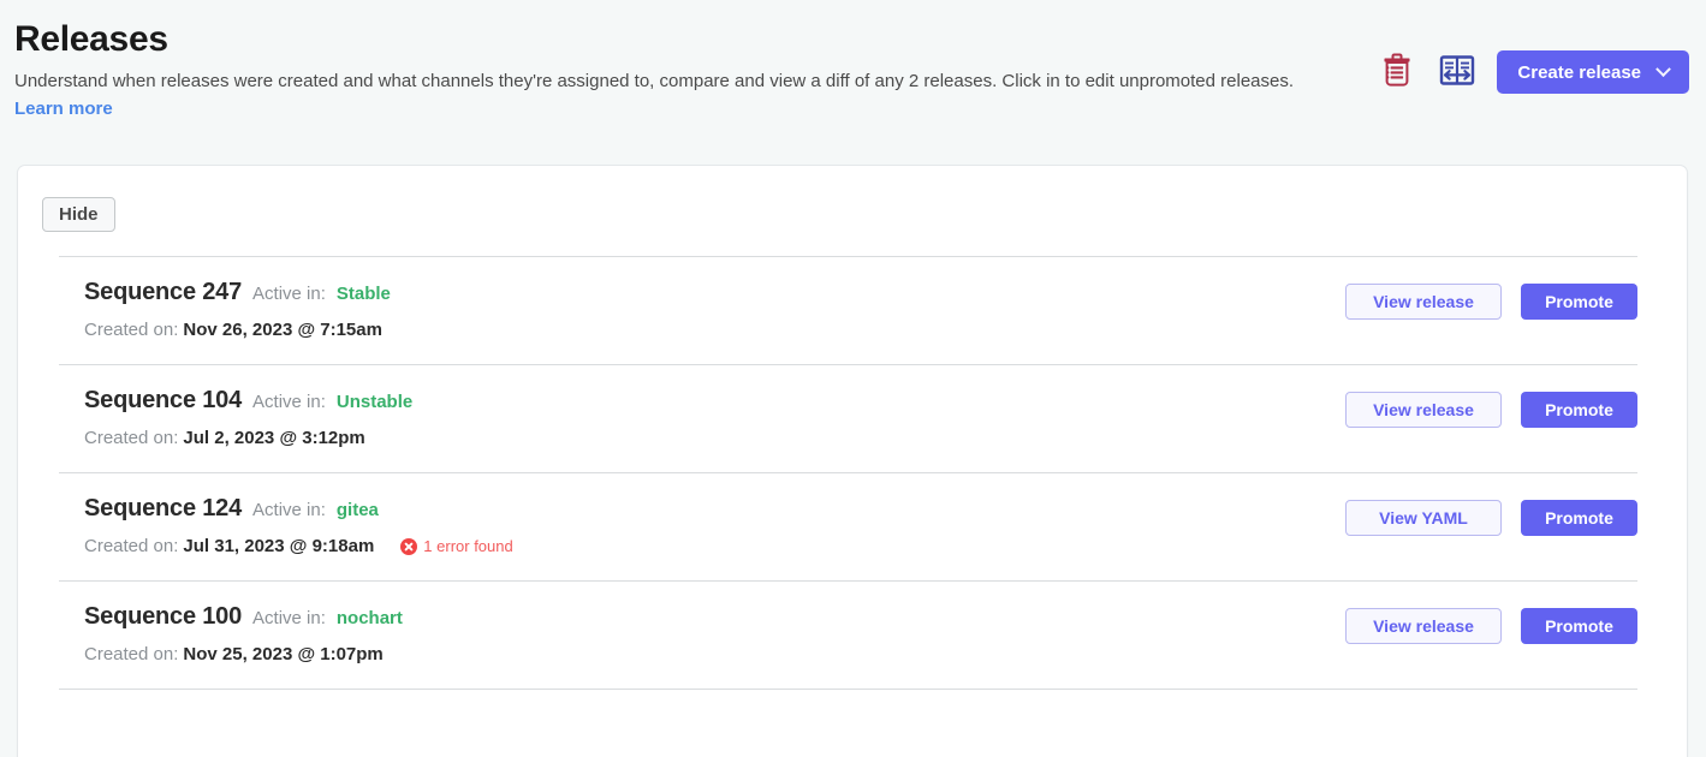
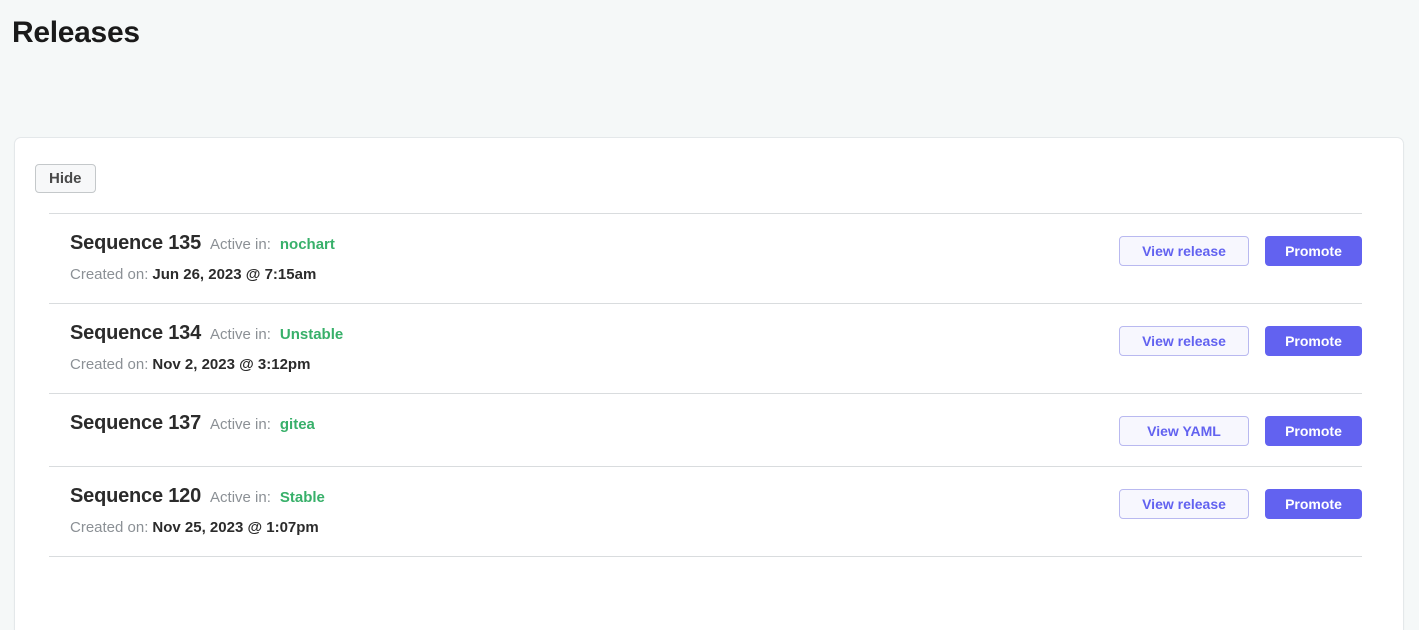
  Releases
- Understand when releases were created and what channels they're assigned to, compare and view a diff of any 2 releases. Click in to edit unpromoted releases. Learn more
- Create release
  Hide
- Sequence 247
+ Sequence 135
  Active in:
- Stable
+ nochart
- Created on: Nov 26, 2023 @ 7:15am
+ Created on: Jun 26, 2023 @ 7:15am
  View release
  Promote
- Sequence 104
+ Sequence 134
  Active in:
  Unstable
- Created on: Jul 2, 2023 @ 3:12pm
+ Created on: Nov 2, 2023 @ 3:12pm
  View release
  Promote
- Sequence 124
+ Sequence 137
  Active in:
  gitea
- Created on: Jul 31, 2023 @ 9:18am
- 1 error found
  View YAML
  Promote
- Sequence 100
+ Sequence 120
  Active in:
- nochart
+ Stable
  Created on: Nov 25, 2023 @ 1:07pm
  View release
  Promote
